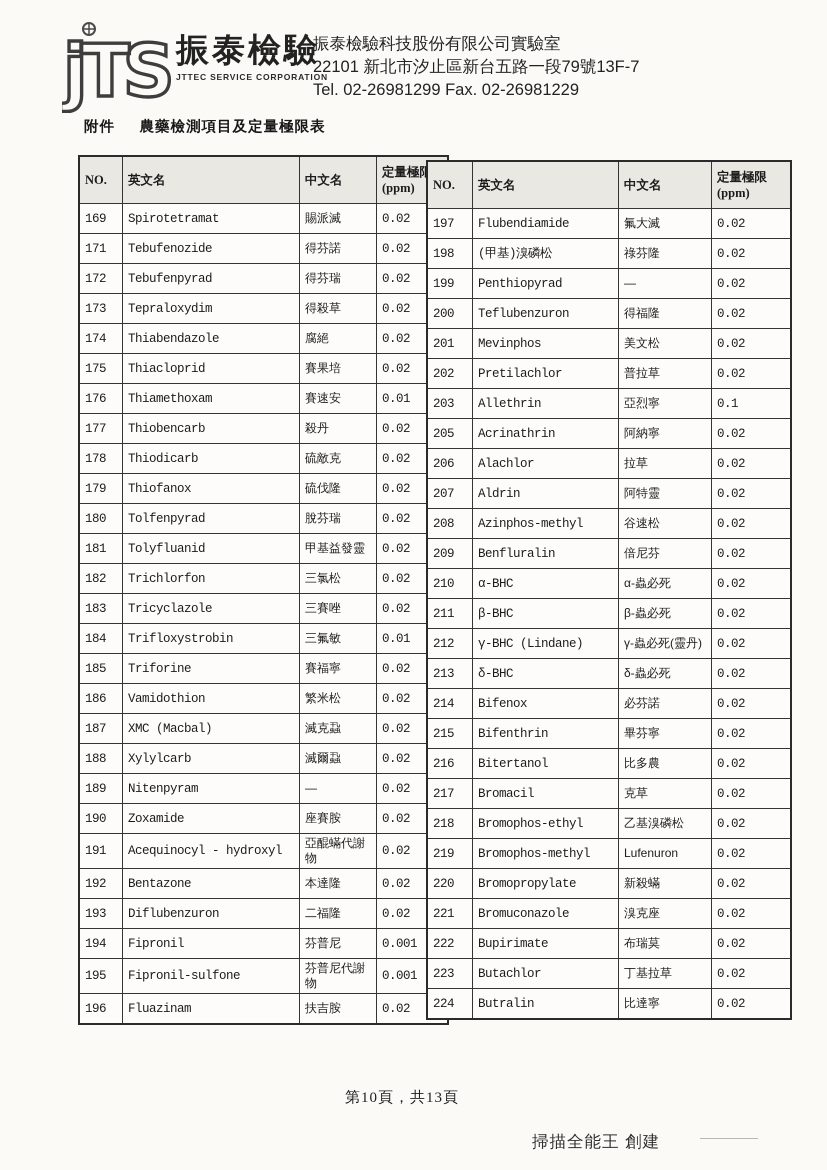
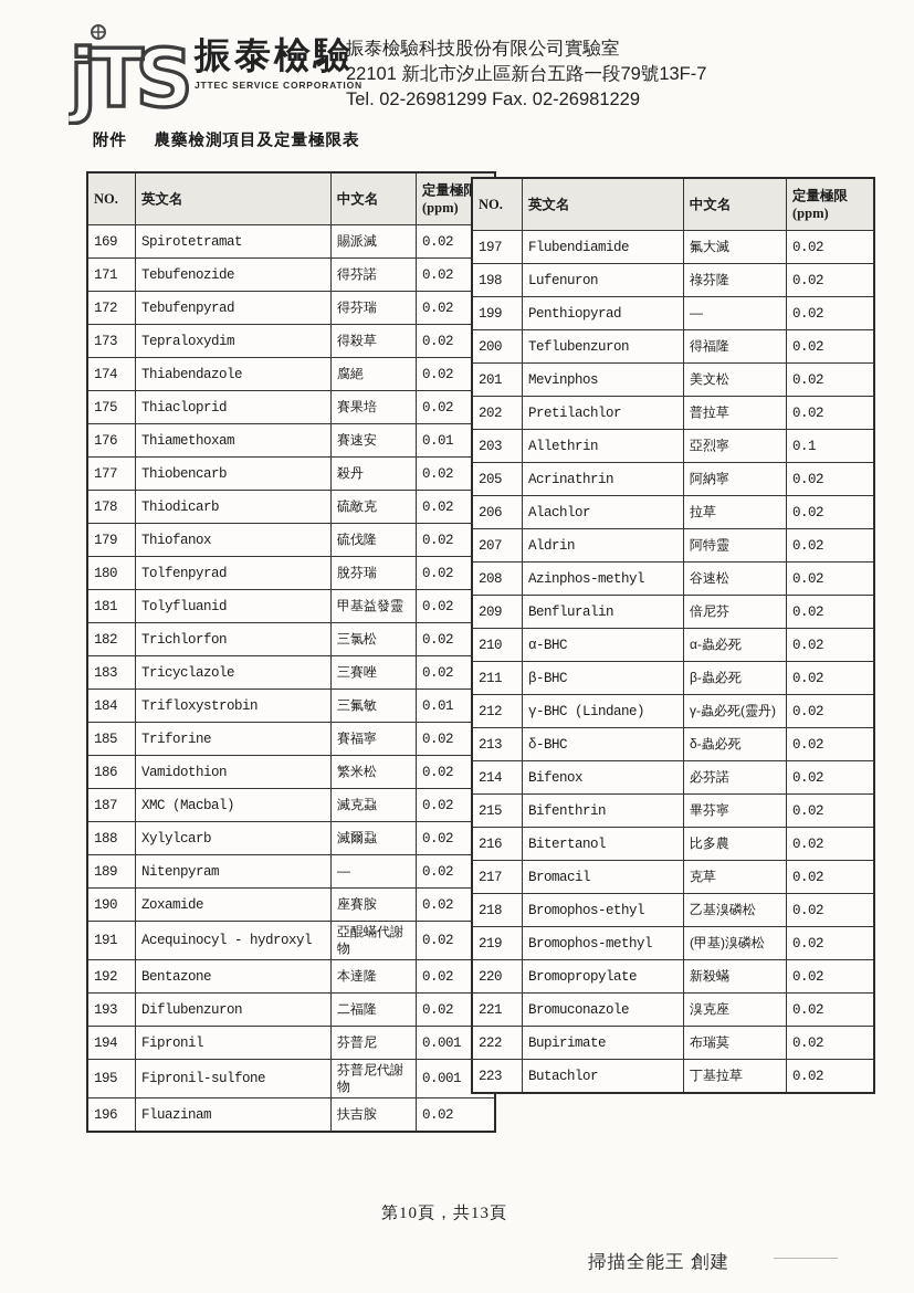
  jTS
  振泰檢驗
  JTTEC SERVICE CORPORATION
  振泰檢驗科技股份有限公司實驗室
  22101 新北市汐止區新台五路一段79號13F-7
  Tel. 02-26981299 Fax. 02-26981229
  附件 農藥檢測項目及定量極限表
  NO.	英文名	中文名	定量極 (ppm)
  169	Spirotetramat	賜派滅	0.02
  171	Tebufenozide	得芬諾	0.02
  172	Tebufenpyrad	得芬瑞	0.02
  173	Tepraloxydim	得殺草	0.02
  174	Thiabendazole	腐絕	0.02
  175	Thiacloprid	賽果培	0.02
  176	Thiamethoxam	賽速安	0.01
  177	Thiobencarb	殺丹	0.02
  178	Thiodicarb	硫敵克	0.02
  179	Thiofanox	硫伐隆	0.02
  180	Tolfenpyrad	脫芬瑞	0.02
  181	Tolyfluanid	甲基益發靈	0.02
  182	Trichlorfon	三氯松	0.02
  183	Tricyclazole	三賽唑	0.02
  184	Trifloxystrobin	三氟敏	0.01
  185	Triforine	賽福寧	0.02
  186	Vamidothion	繁米松	0.02
  187	XMC (Macbal)	滅克蝨	0.02
  188	Xylylcarb	滅爾蝨	0.02
  189	Nitenpyram	—	0.02
  190	Zoxamide	座賽胺	0.02
  191	Acequinocyl - hydroxyl	亞醌蟎代謝物	0.02
  192	Bentazone	本達隆	0.02
  193	Diflubenzuron	二福隆	0.02
  194	Fipronil	芬普尼	0.001
  195	Fipronil-sulfone	芬普尼代謝物	0.001
  196	Fluazinam	扶吉胺	0.02
  NO.	英文名	中文名	定量極限 (ppm)
  197	Flubendiamide	氟大滅	0.02
- 198	(甲基)溴磷松	祿芬隆	0.02
+ 198	Lufenuron	祿芬隆	0.02
  199	Penthiopyrad	—	0.02
  200	Teflubenzuron	得福隆	0.02
  201	Mevinphos	美文松	0.02
  202	Pretilachlor	普拉草	0.02
  203	Allethrin	亞烈寧	0.1
  205	Acrinathrin	阿納寧	0.02
  206	Alachlor	拉草	0.02
  207	Aldrin	阿特靈	0.02
  208	Azinphos-methyl	谷速松	0.02
  209	Benfluralin	倍尼芬	0.02
  210	α-BHC	α-蟲必死	0.02
  211	β-BHC	β-蟲必死	0.02
  212	γ-BHC (Lindane)	γ-蟲必死(靈丹)	0.02
  213	δ-BHC	δ-蟲必死	0.02
  214	Bifenox	必芬諾	0.02
  215	Bifenthrin	畢芬寧	0.02
  216	Bitertanol	比多農	0.02
  217	Bromacil	克草	0.02
  218	Bromophos-ethyl	乙基溴磷松	0.02
- 219	Bromophos-methyl	Lufenuron	0.02
+ 219	Bromophos-methyl	(甲基)溴磷松	0.02
  220	Bromopropylate	新殺蟎	0.02
  221	Bromuconazole	溴克座	0.02
  222	Bupirimate	布瑞莫	0.02
  223	Butachlor	丁基拉草	0.02
- 224	Butralin	比達寧	0.02
  第10頁，共13頁
  掃描全能王 創建
